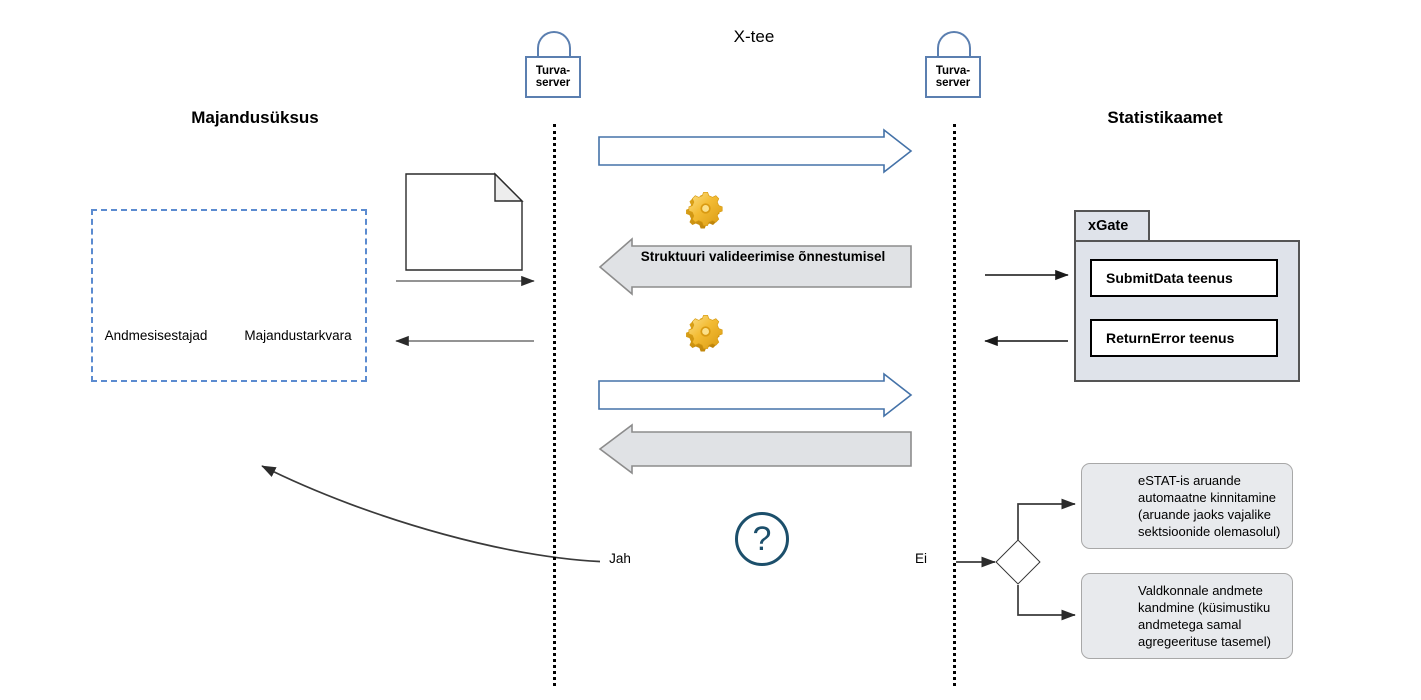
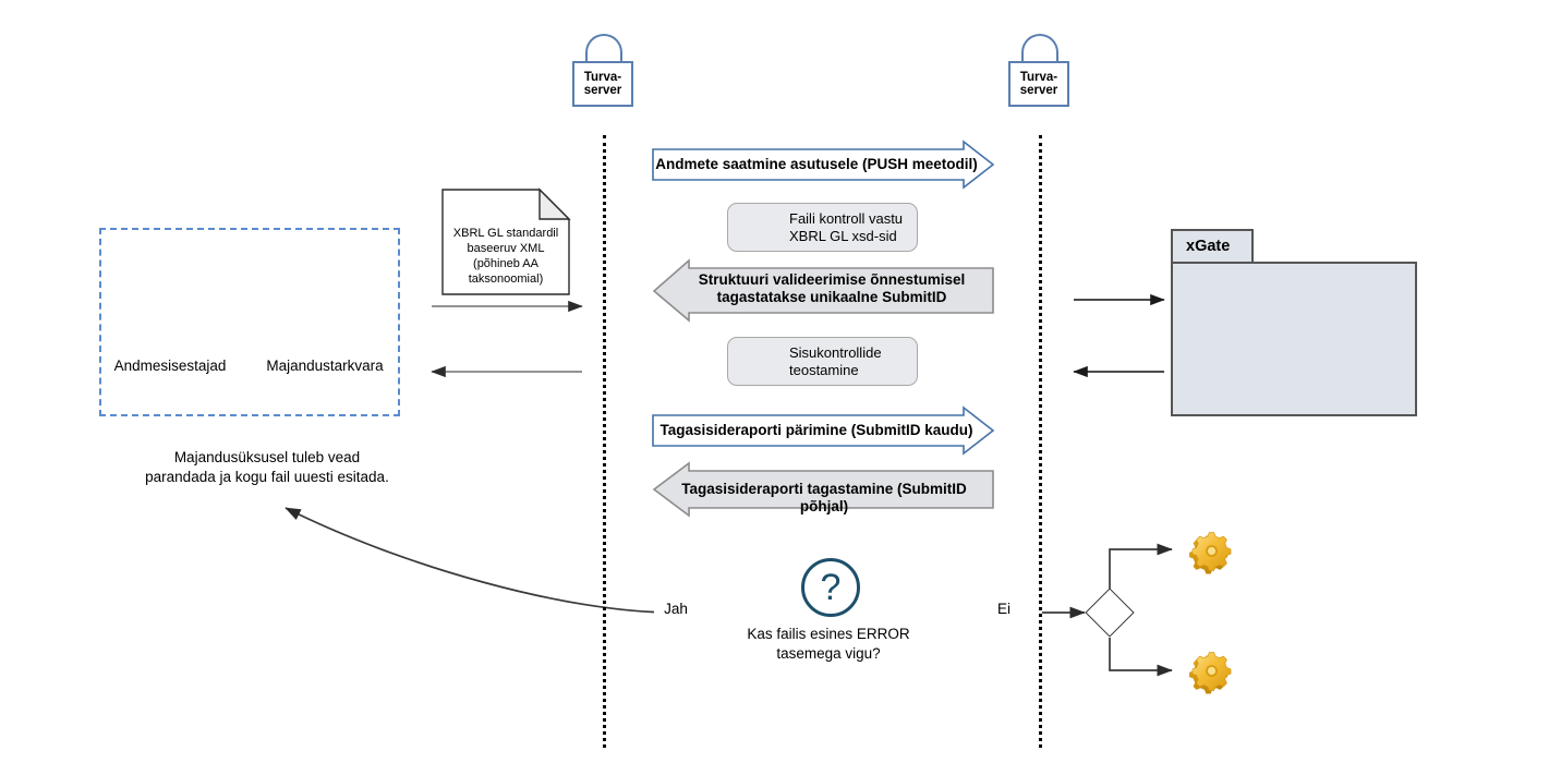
- X-tee
- Majandusüksus
- Statistikaamet
  Turva-
  server
  Turva-
  server
  Andmesisestajad
  Majandustarkvara
+ Majandusüksusel tuleb vead
+ parandada ja kogu fail uuesti esitada.
+ XBRL GL standardil
+ baseeruv XML
+ (põhineb AA
+ taksonoomial)
+ Andmete saatmine asutusele (PUSH meetodil)
  Struktuuri valideerimise õnnestumisel
+ tagastatakse unikaalne SubmitID
+ Tagasisideraporti pärimine (SubmitID kaudu)
+ Tagasisideraporti tagastamine (SubmitID põhjal)
+ Faili kontroll vastu
+ XBRL GL xsd-sid
+ Sisukontrollide
+ teostamine
  xGate
- SubmitData teenus
- ReturnError teenus
  ?
+ Kas failis esines ERROR
+ tasemega vigu?
  Jah
  Ei
- eSTAT-is aruande
- automaatne kinnitamine
- (aruande jaoks vajalike
- sektsioonide olemasolul)
- Valdkonnale andmete
- kandmine (küsimustiku
- andmetega samal
- agregeerituse tasemel)
